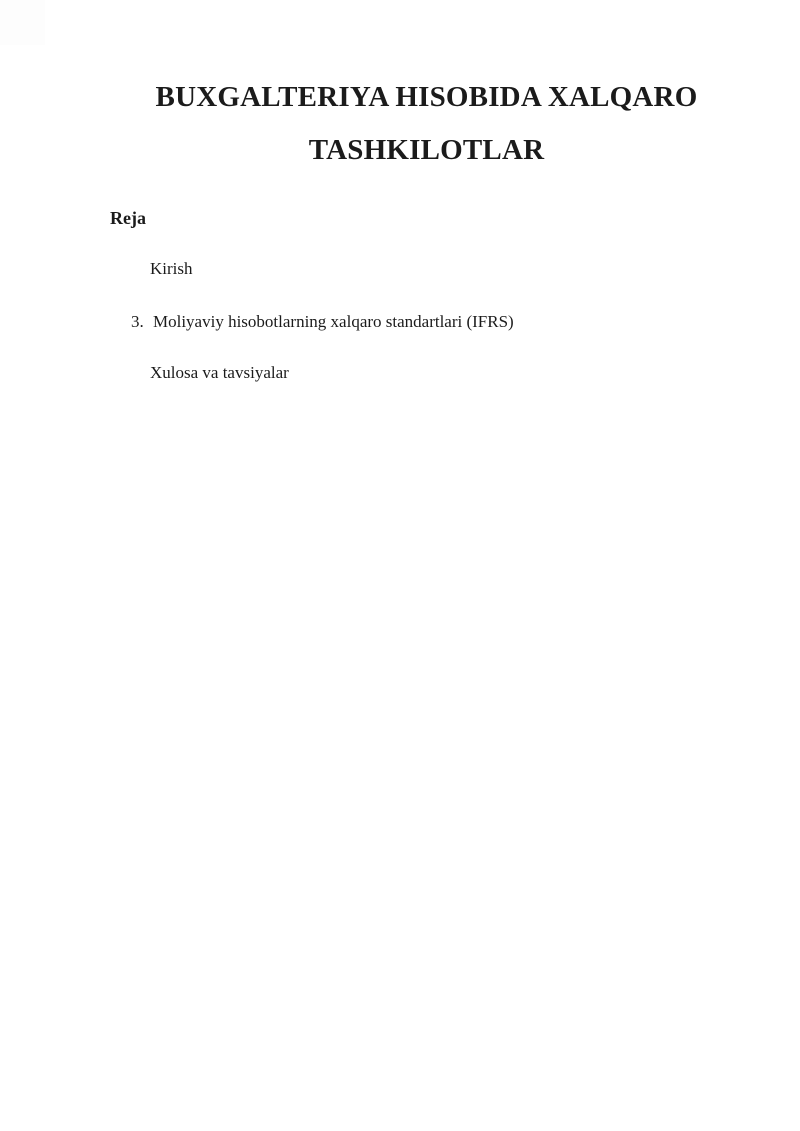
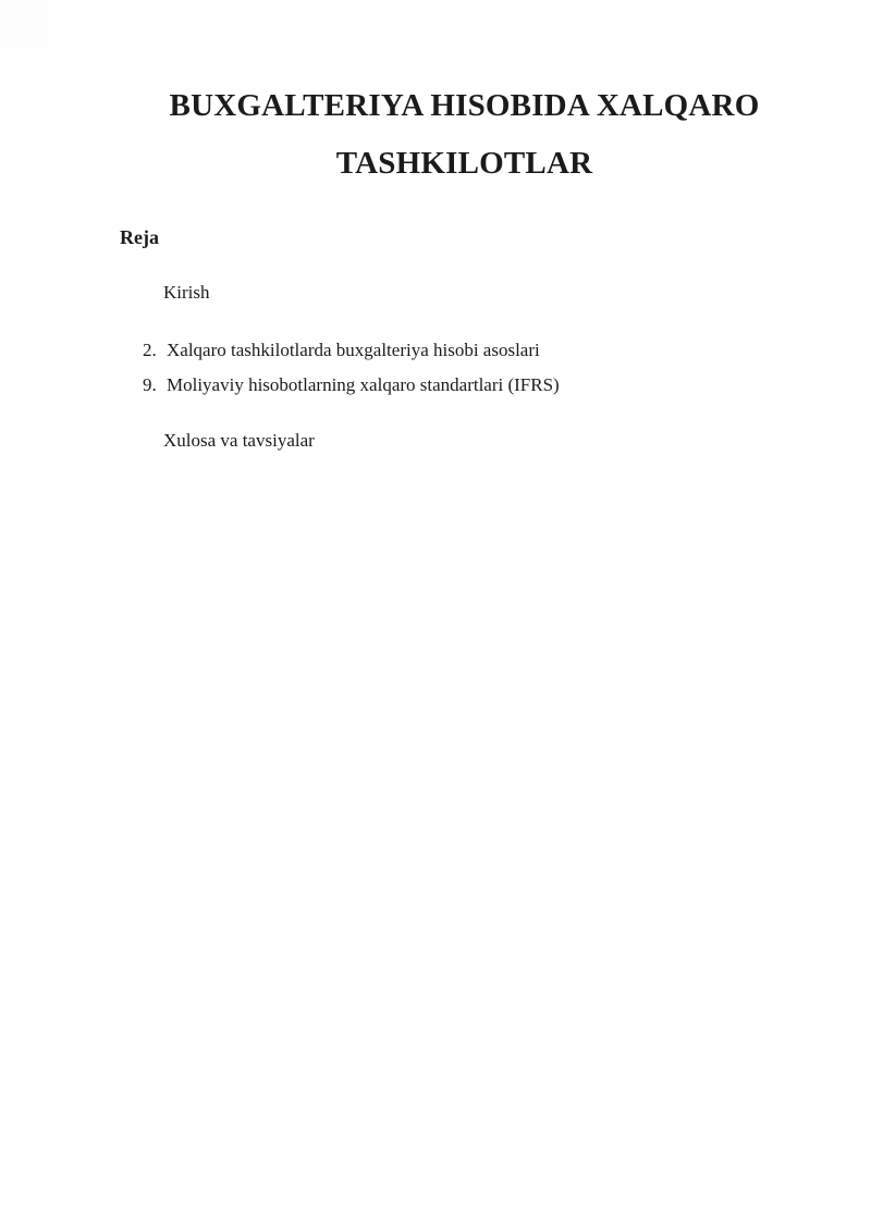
  BUXGALTERIYA HISOBIDA XALQARO
  TASHKILOTLAR
  Reja
  Kirish
+ 2.
+ Xalqaro tashkilotlarda buxgalteriya hisobi asoslari
- 3.
+ 9.
  Moliyaviy hisobotlarning xalqaro standartlari (IFRS)
  Xulosa va tavsiyalar
